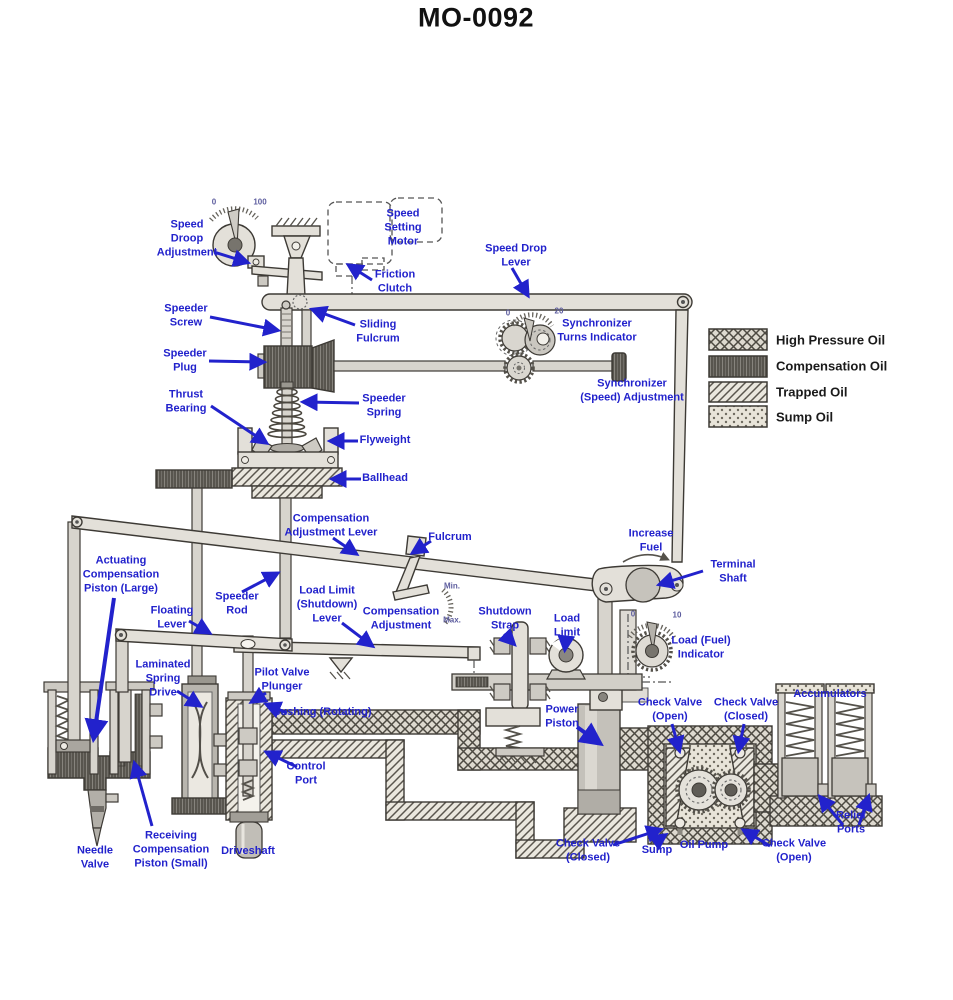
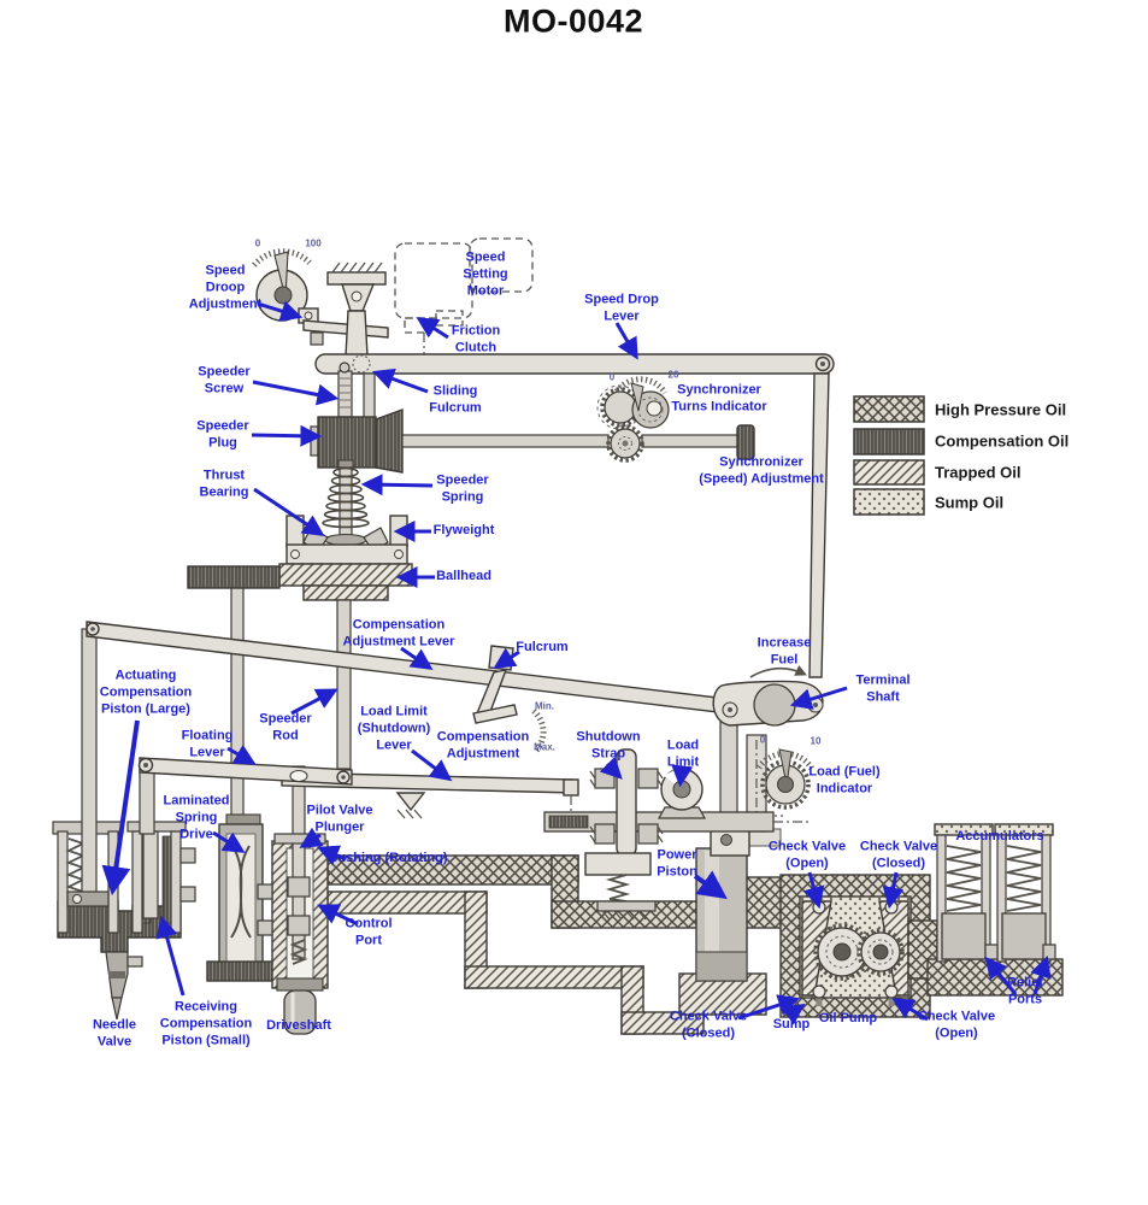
- MO-0092
+ MO-0042
  Speed
  Droop
  Adjustment
  Speed
  Setting
  Motor
  Friction
  Clutch
  Speed Drop
  Lever
  Speeder
  Screw
  Sliding
  Fulcrum
  Synchronizer
  Turns Indicator
  Speeder
  Plug
  Synchronizer
  (Speed) Adjustment
  Thrust
  Bearing
  Speeder
  Spring
  Flyweight
  Ballhead
  Compensation
  Adjustment Lever
  Fulcrum
  Increase
  Fuel
  Terminal
  Shaft
  Actuating
  Compensation
  Piston (Large)
  Speeder
  Rod
  Load Limit
  (Shutdown)
  Lever
  Compensation
  Adjustment
  Shutdown
  Strap
  Load
  Limit
  Load (Fuel)
  Indicator
  Floating
  Lever
  Laminated
  Spring
  Drive
  Pilot Valve
  Plunger
  Bushing (Rotating)
  Check Valve
  (Open)
  Check Valve
  (Closed)
  Accumulators
  Power
  Piston
  Control
  Port
  Needle
  Valve
  Receiving
  Compensation
  Piston (Small)
  Driveshaft
  Check Valve
  (Closed)
  Sump
  Oil Pump
  Check Valve
  (Open)
  Relief
  Ports
  0
  100
  0
  20
  0
  10
  Min.
  Max.
  High Pressure Oil
  Compensation Oil
  Trapped Oil
  Sump Oil
